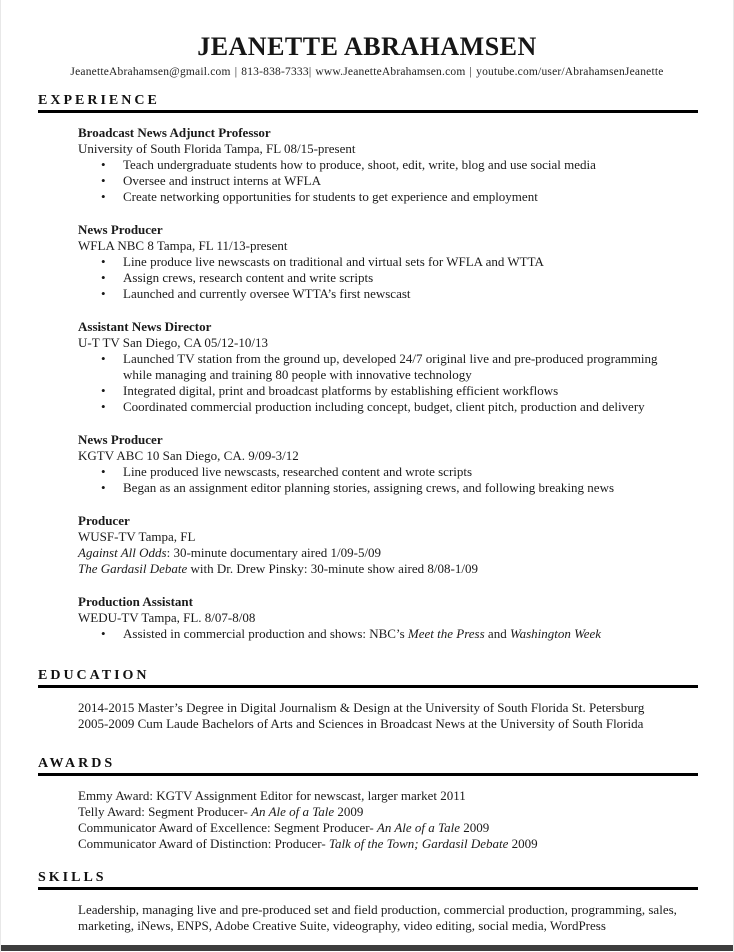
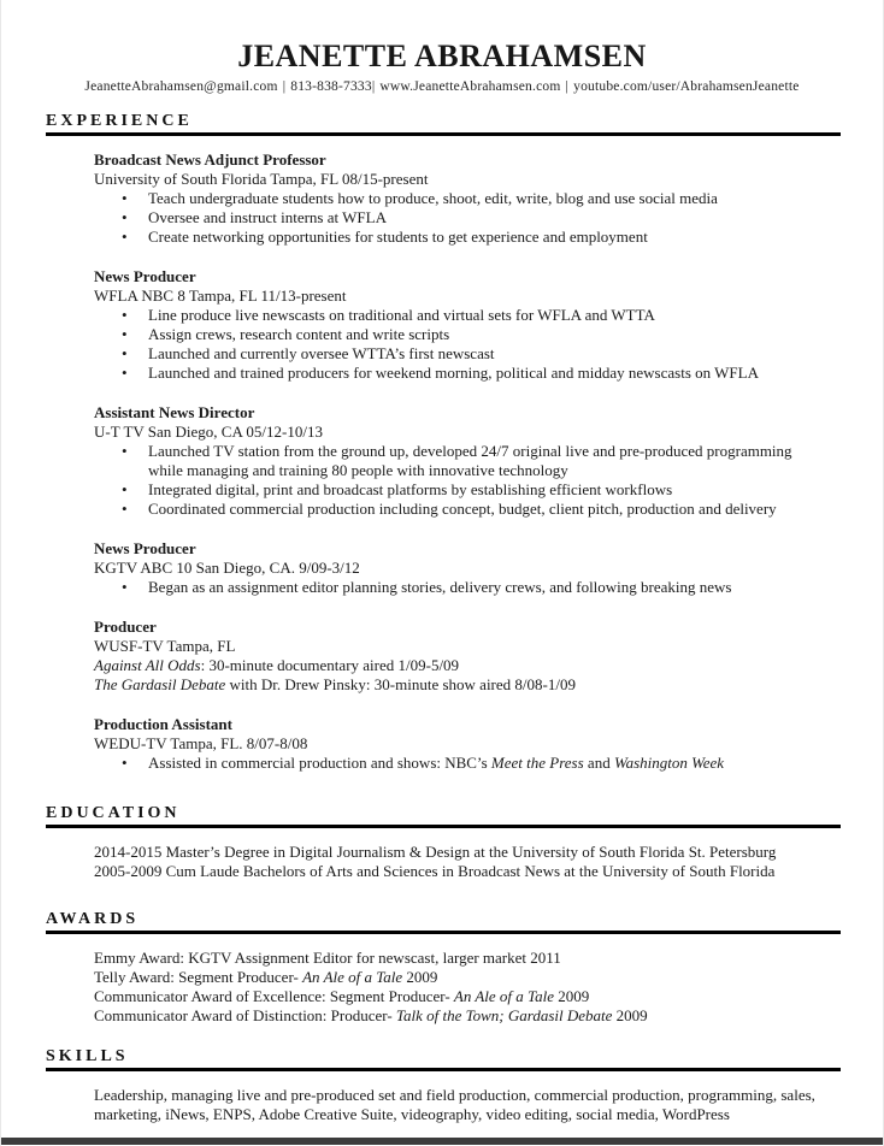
  JEANETTE ABRAHAMSEN
  JeanetteAbrahamsen@gmail.com | 813-838-7333| www.JeanetteAbrahamsen.com | youtube.com/user/AbrahamsenJeanette
  EXPERIENCE
  Broadcast News Adjunct Professor
  University of South Florida Tampa, FL 08/15-present
  Teach undergraduate students how to produce, shoot, edit, write, blog and use social media
  Oversee and instruct interns at WFLA
  Create networking opportunities for students to get experience and employment
  News Producer
  WFLA NBC 8 Tampa, FL 11/13-present
  Line produce live newscasts on traditional and virtual sets for WFLA and WTTA
  Assign crews, research content and write scripts
  Launched and currently oversee WTTA’s first newscast
+ Launched and trained producers for weekend morning, political and midday newscasts on WFLA
  Assistant News Director
  U-T TV San Diego, CA 05/12-10/13
  Launched TV station from the ground up, developed 24/7 original live and pre-produced programming while managing and training 80 people with innovative technology
  Integrated digital, print and broadcast platforms by establishing efficient workflows
  Coordinated commercial production including concept, budget, client pitch, production and delivery
  News Producer
  KGTV ABC 10 San Diego, CA. 9/09-3/12
- Line produced live newscasts, researched content and wrote scripts
- Began as an assignment editor planning stories, assigning crews, and following breaking news
+ Began as an assignment editor planning stories, delivery crews, and following breaking news
  Producer
  WUSF-TV Tampa, FL
  Against All Odds: 30-minute documentary aired 1/09-5/09
  The Gardasil Debate with Dr. Drew Pinsky: 30-minute show aired 8/08-1/09
  Production Assistant
  WEDU-TV Tampa, FL. 8/07-8/08
  Assisted in commercial production and shows: NBC’s Meet the Press and Washington Week
  EDUCATION
  2014-2015 Master’s Degree in Digital Journalism & Design at the University of South Florida St. Petersburg
  2005-2009 Cum Laude Bachelors of Arts and Sciences in Broadcast News at the University of South Florida
  AWARDS
  Emmy Award: KGTV Assignment Editor for newscast, larger market 2011
  Telly Award: Segment Producer- An Ale of a Tale 2009
  Communicator Award of Excellence: Segment Producer- An Ale of a Tale 2009
  Communicator Award of Distinction: Producer- Talk of the Town; Gardasil Debate 2009
  SKILLS
  Leadership, managing live and pre-produced set and field production, commercial production, programming, sales, marketing, iNews, ENPS, Adobe Creative Suite, videography, video editing, social media, WordPress
